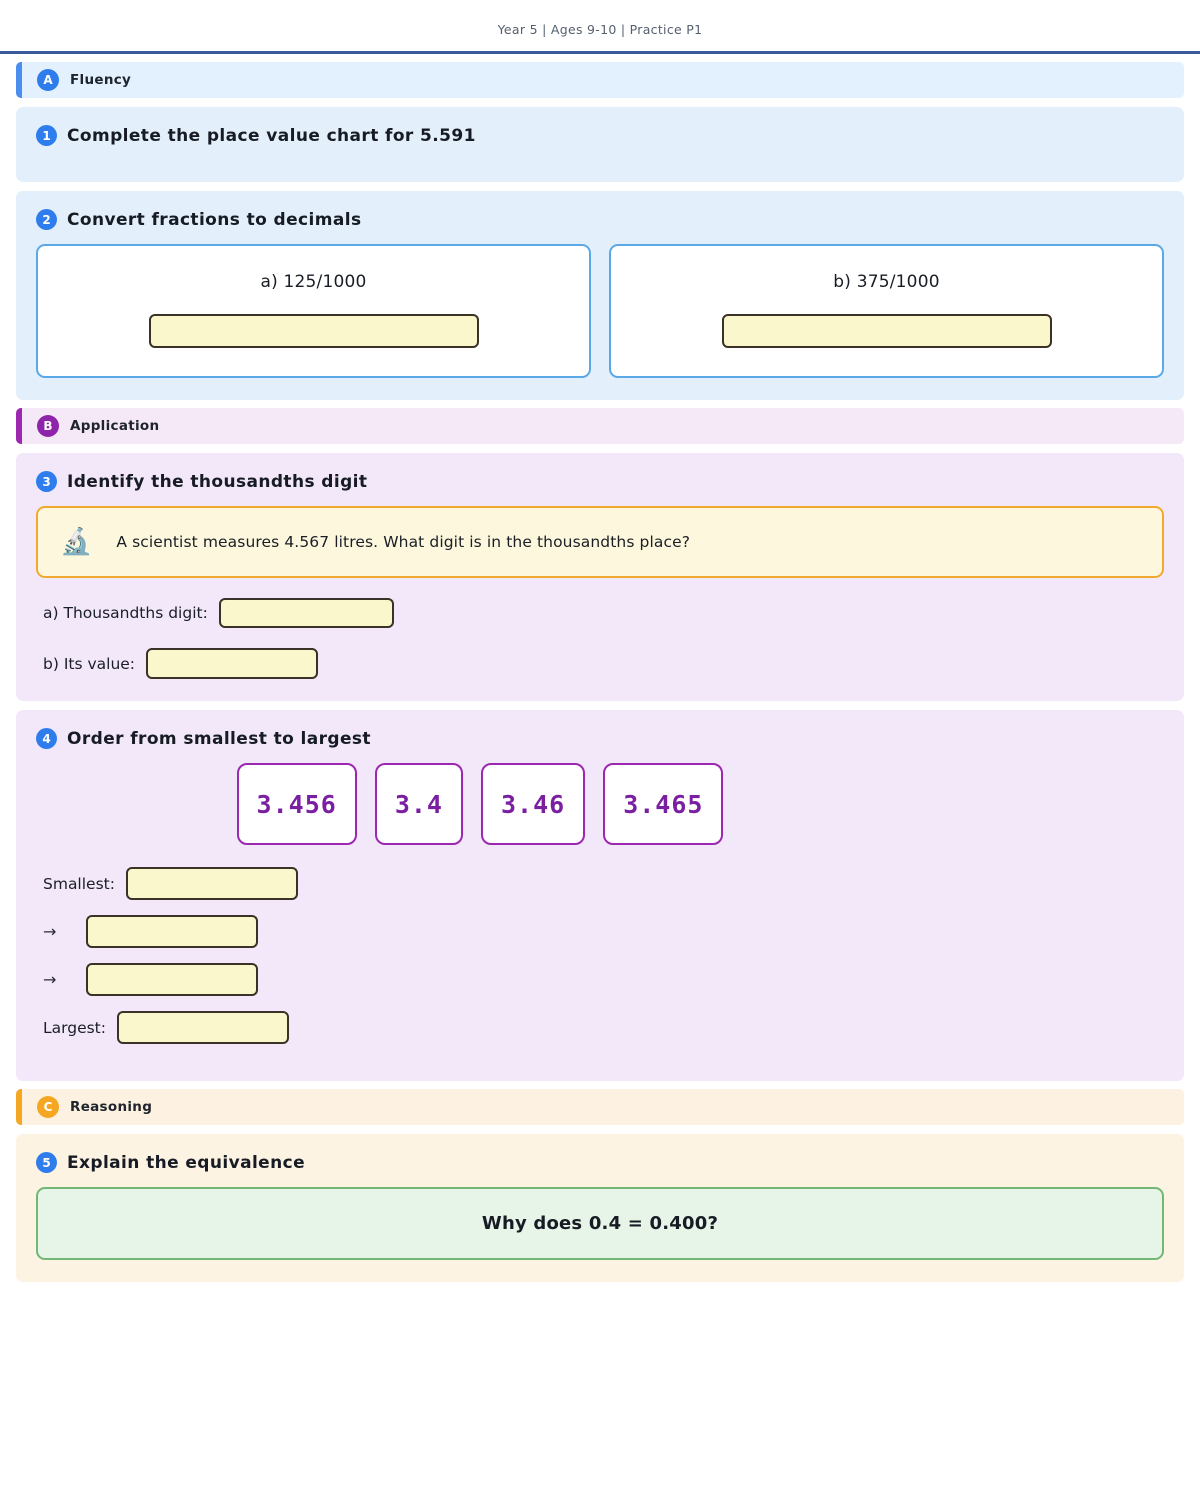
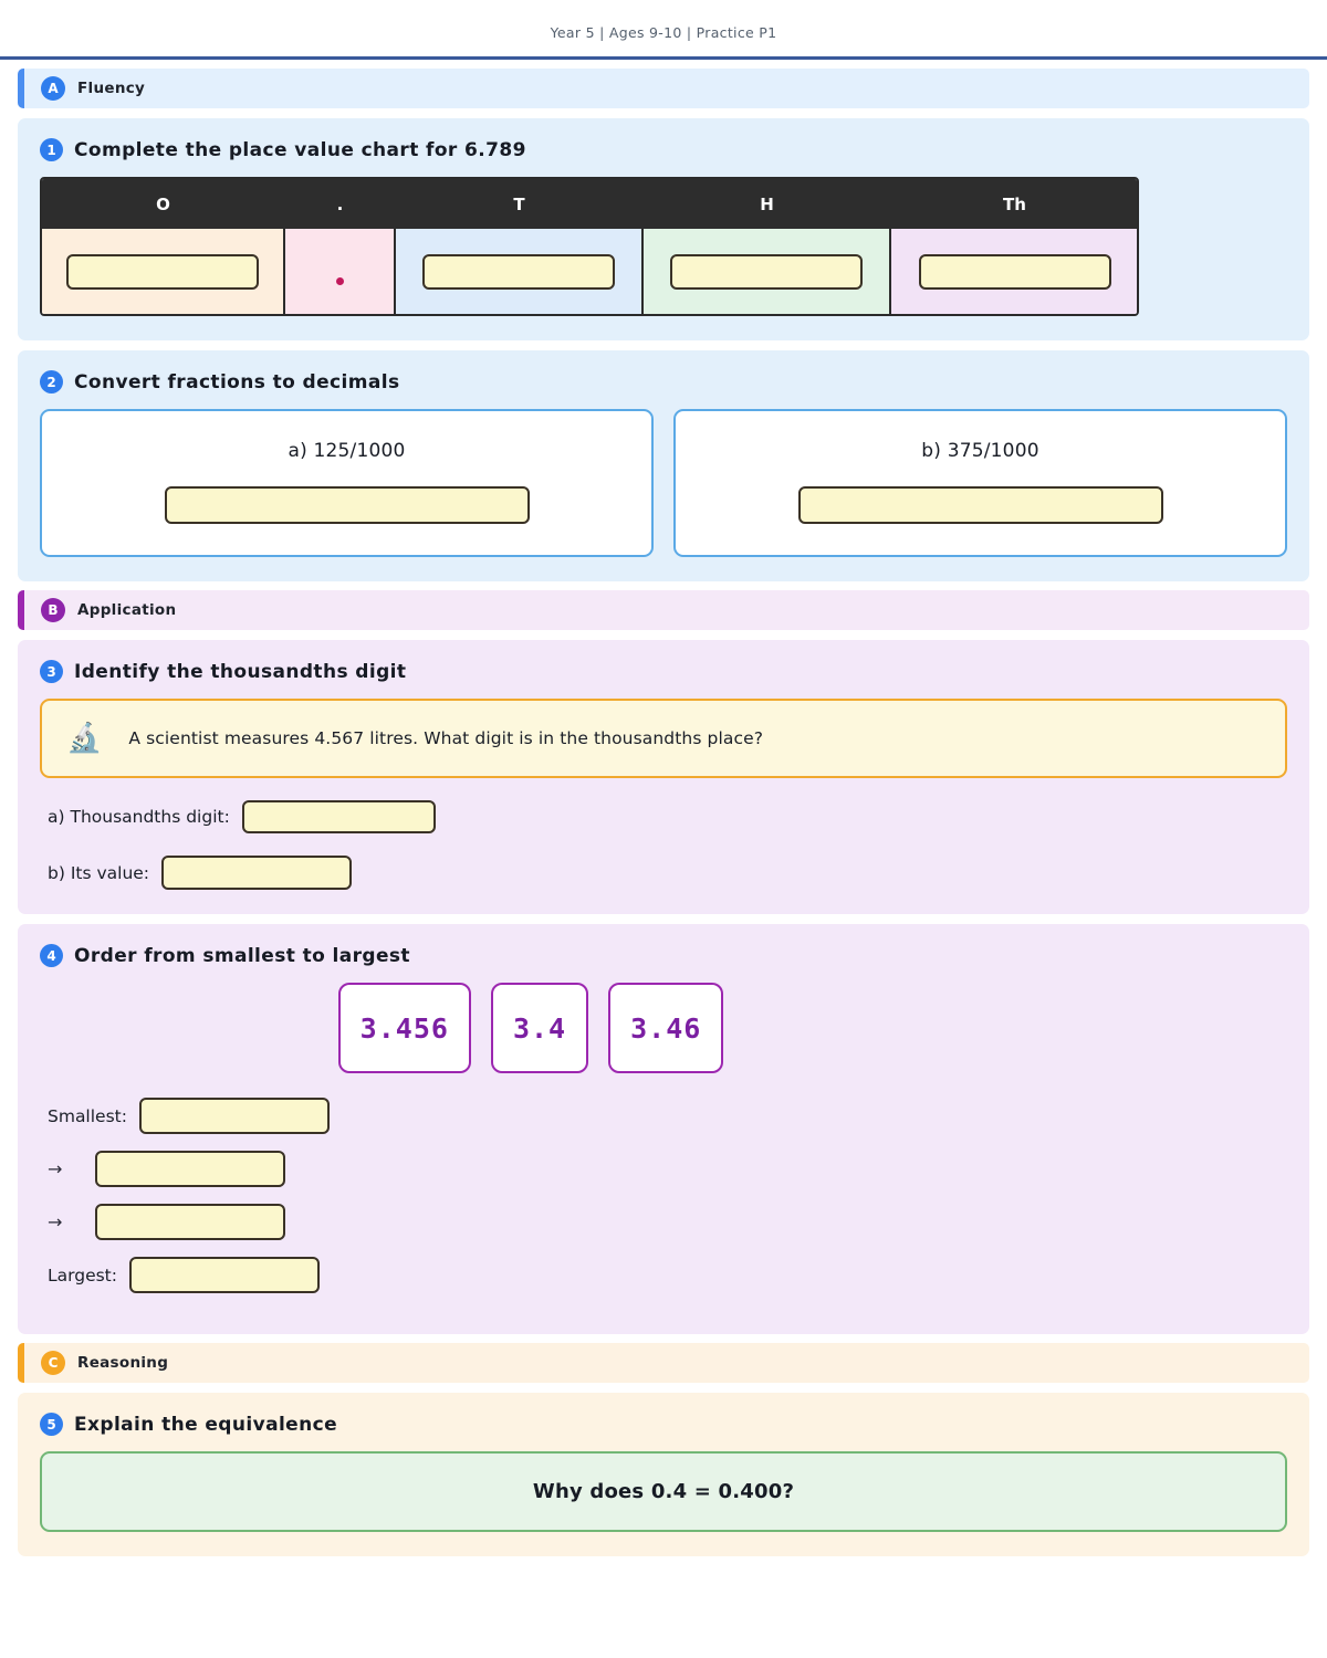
  Year 5 | Ages 9-10 | Practice P1
  A
  Fluency
  1
- Complete the place value chart for 5.591
+ Complete the place value chart for 6.789
+ O
+ .
+ T
+ H
+ Th
  2
  Convert fractions to decimals
  a) 125/1000
  b) 375/1000
  B
  Application
  3
  Identify the thousandths digit
  🔬
  A scientist measures 4.567 litres. What digit is in the thousandths place?
  a) Thousandths digit:
  b) Its value:
  4
  Order from smallest to largest
  3.456
  3.4
  3.46
- 3.465
  Smallest:
  →
  →
  Largest:
  C
  Reasoning
  5
  Explain the equivalence
  Why does 0.4 = 0.400?
